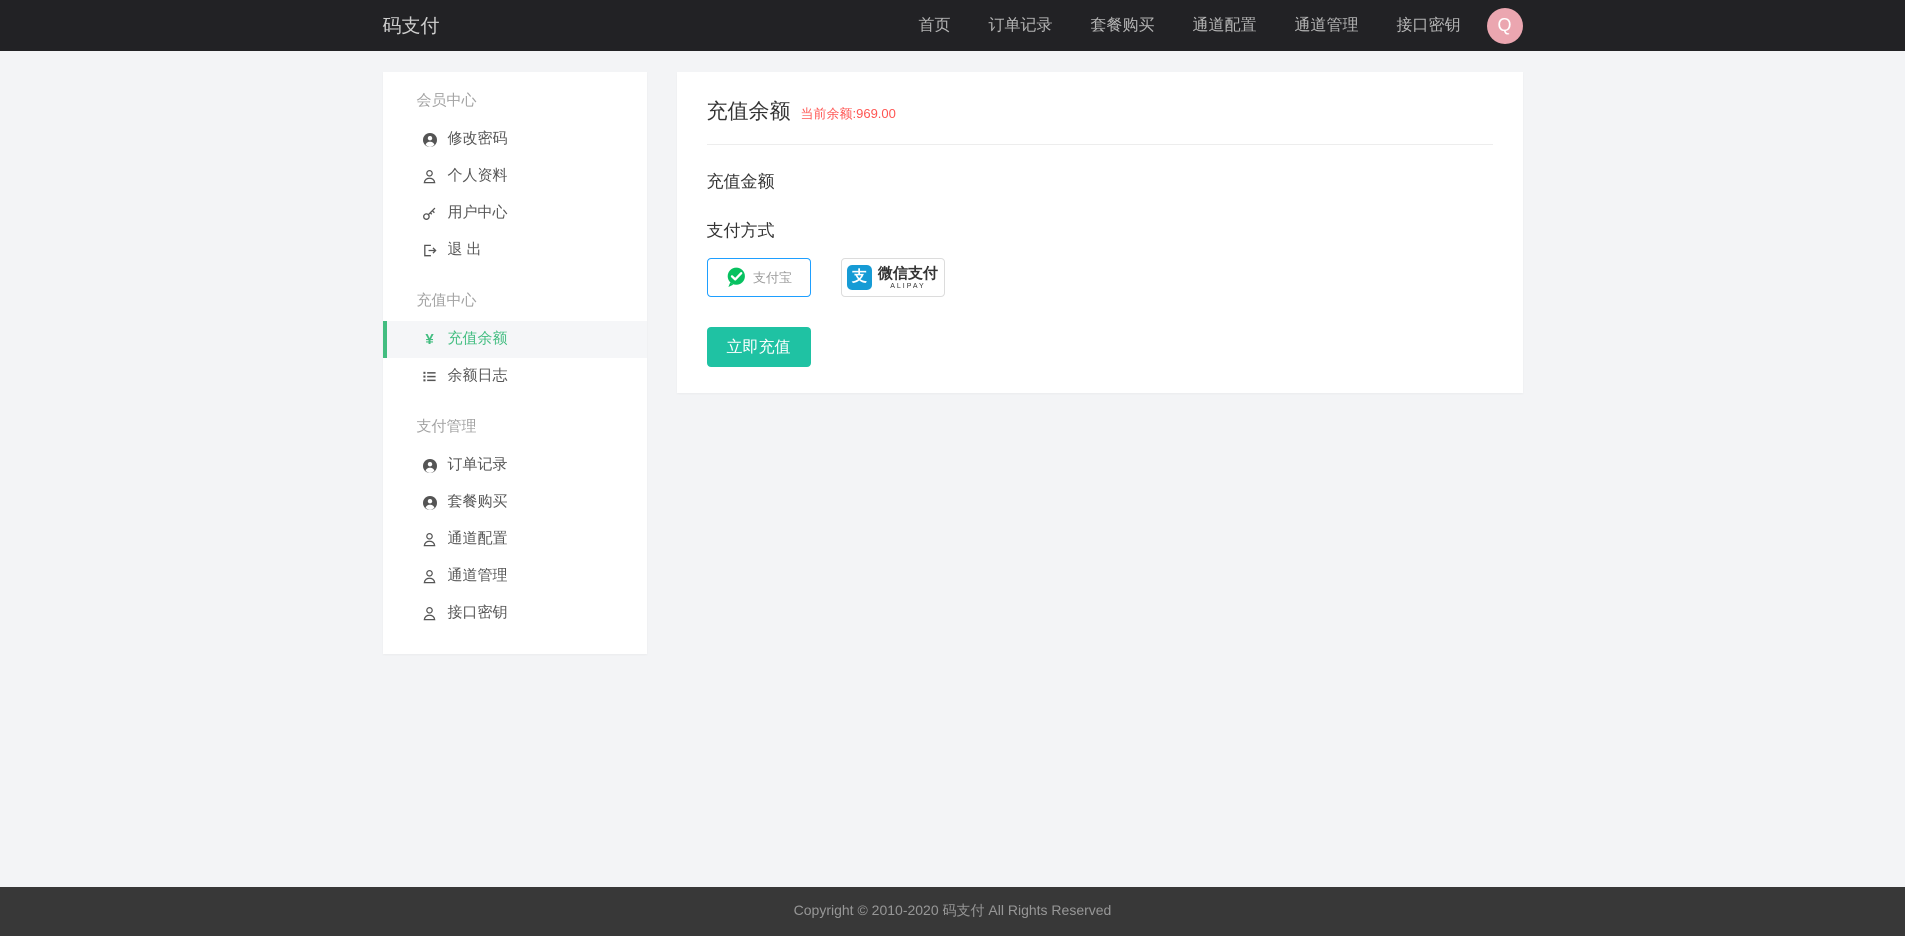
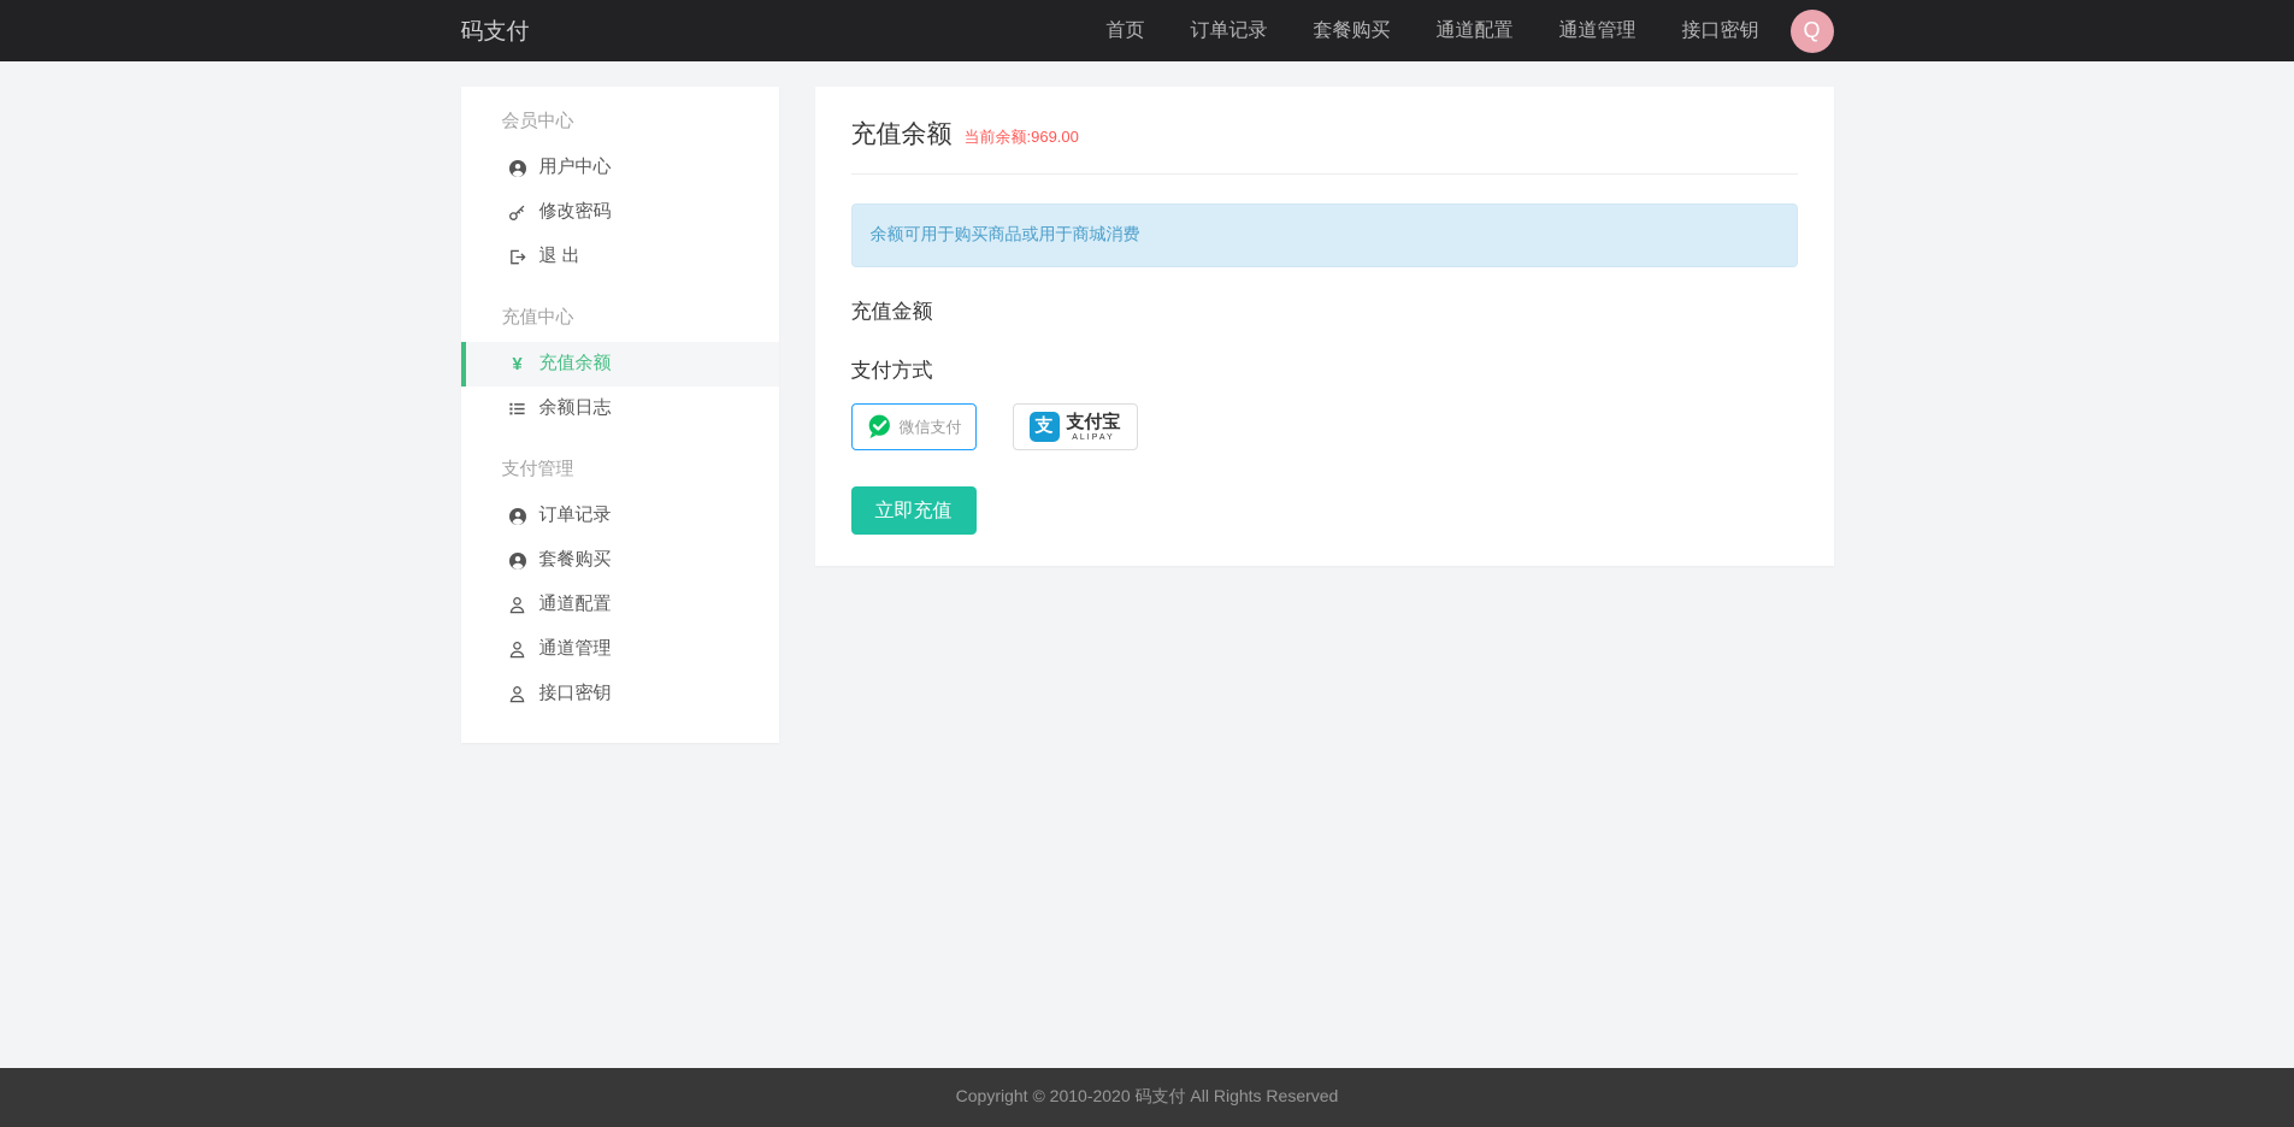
  码支付
  首页
  订单记录
  套餐购买
  通道配置
  通道管理
  接口密钥
  Q
  会员中心
- 修改密码
+ 用户中心
- 个人资料
- 用户中心
+ 修改密码
  退 出
  充值中心
  ¥
  充值余额
  余额日志
  支付管理
  订单记录
  套餐购买
  通道配置
  通道管理
  接口密钥
  充值余额
  当前余额:969.00
+ 余额可用于购买商品或用于商城消费
  充值金额
  支付方式
- 支付宝
+ 微信支付
  支
- 微信支付
+ 支付宝
  立即充值
  Copyright © 2010-2020 码支付 All Rights Reserved
